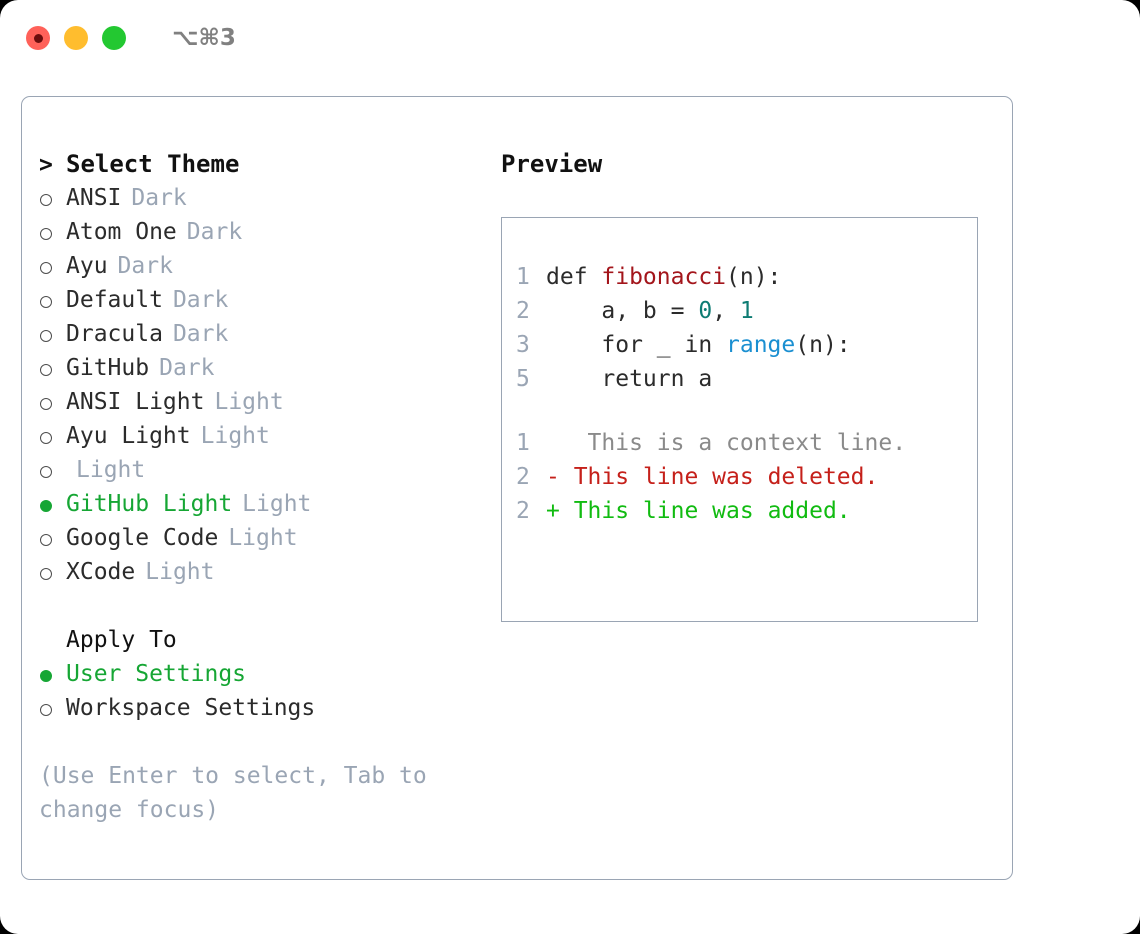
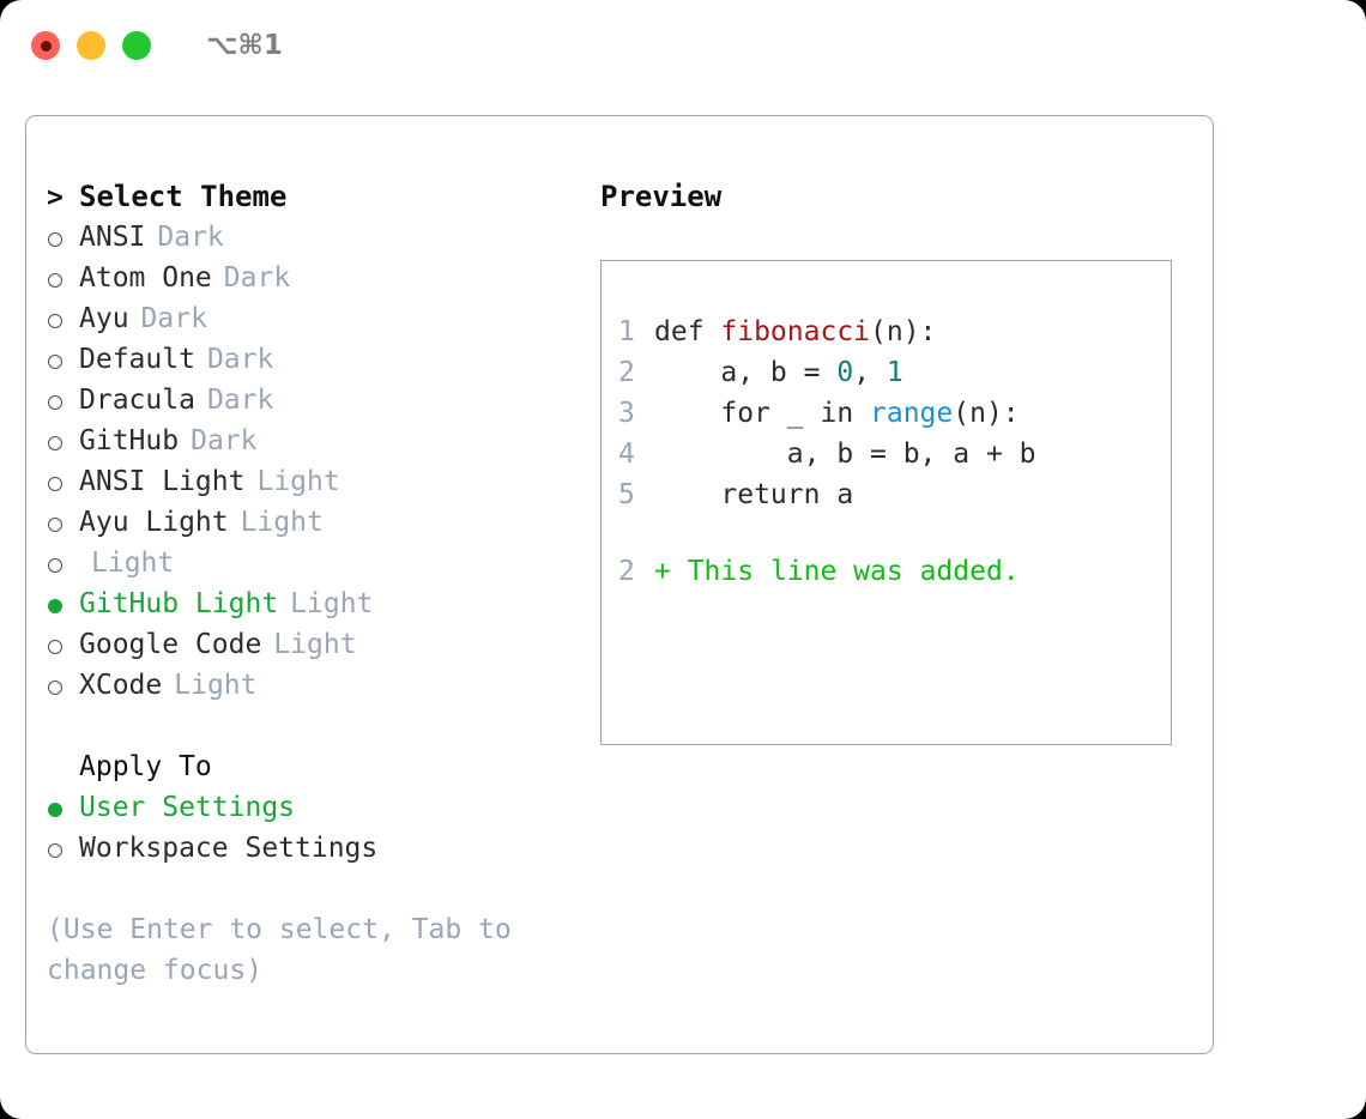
- ⌥⌘3
+ ⌥⌘1
  >
  Select Theme
  ANSI
  Dark
  Atom One
  Dark
  Ayu
  Dark
  Default
  Dark
  Dracula
  Dark
  GitHub
  Dark
  ANSI Light
  Light
  Ayu Light
  Light
  Light
  GitHub Light
  Light
  Google Code
  Light
  XCode
  Light
  Apply To
  User Settings
  Workspace Settings
  (Use Enter to select, Tab to change focus)
  Preview
  1 def fibonacci(n):
  2 a, b = 0, 1
  3 for _ in range(n):
+ 4 a, b = b, a + b
  5 return a
- 1 This is a context line.
- 2 - This line was deleted.
  2 + This line was added.
